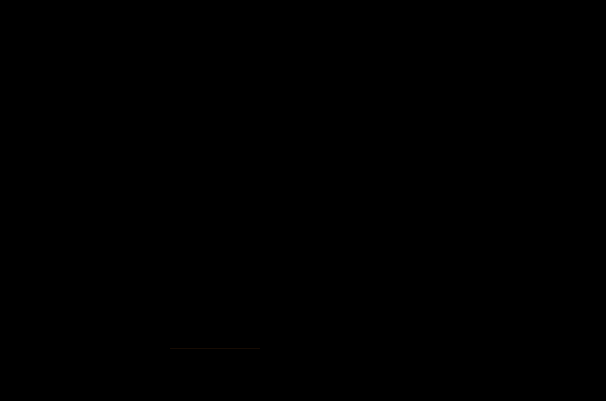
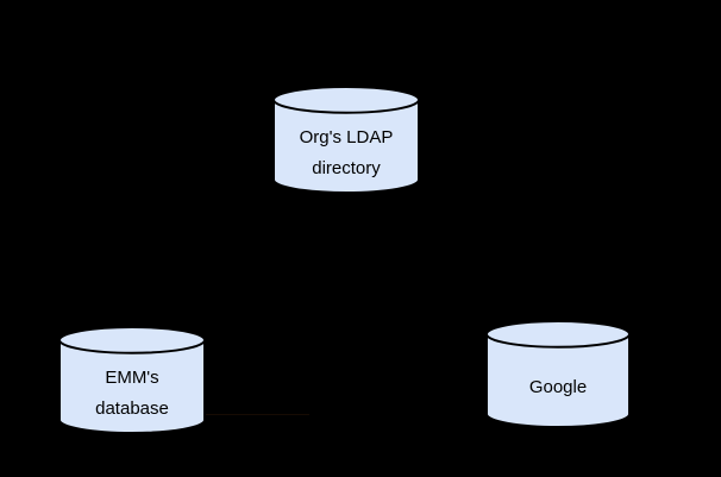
+ Org's LDAP
+ directory
+ EMM's
+ database
+ Google
